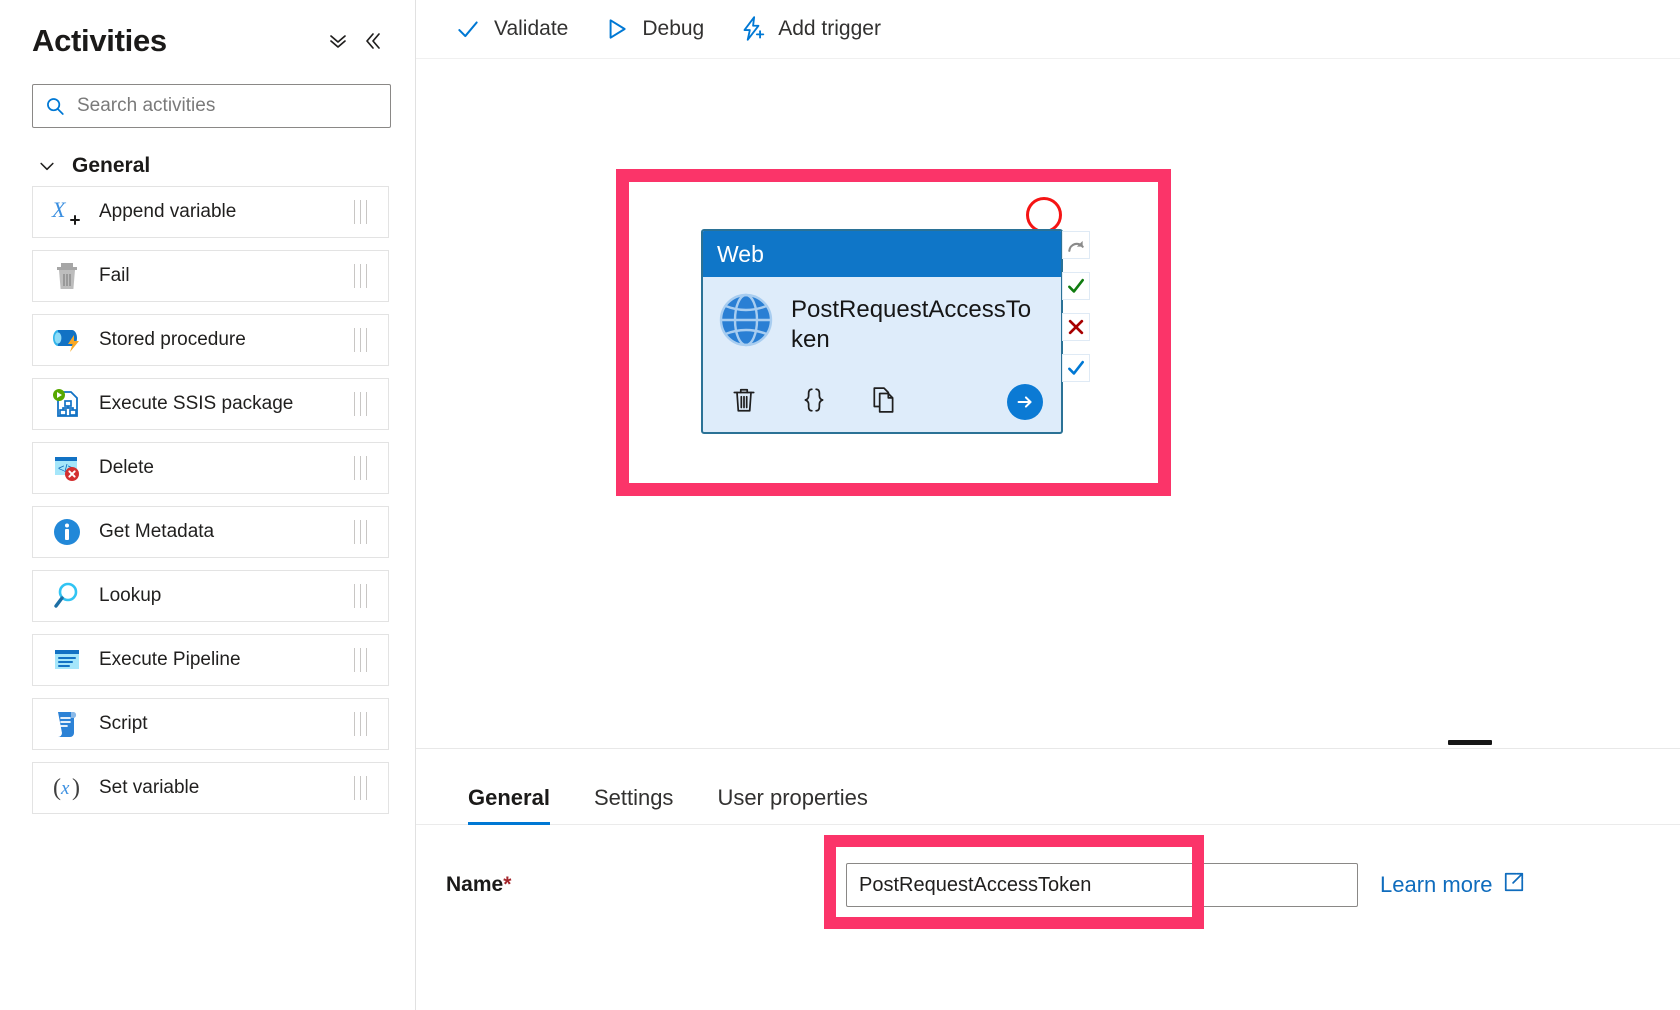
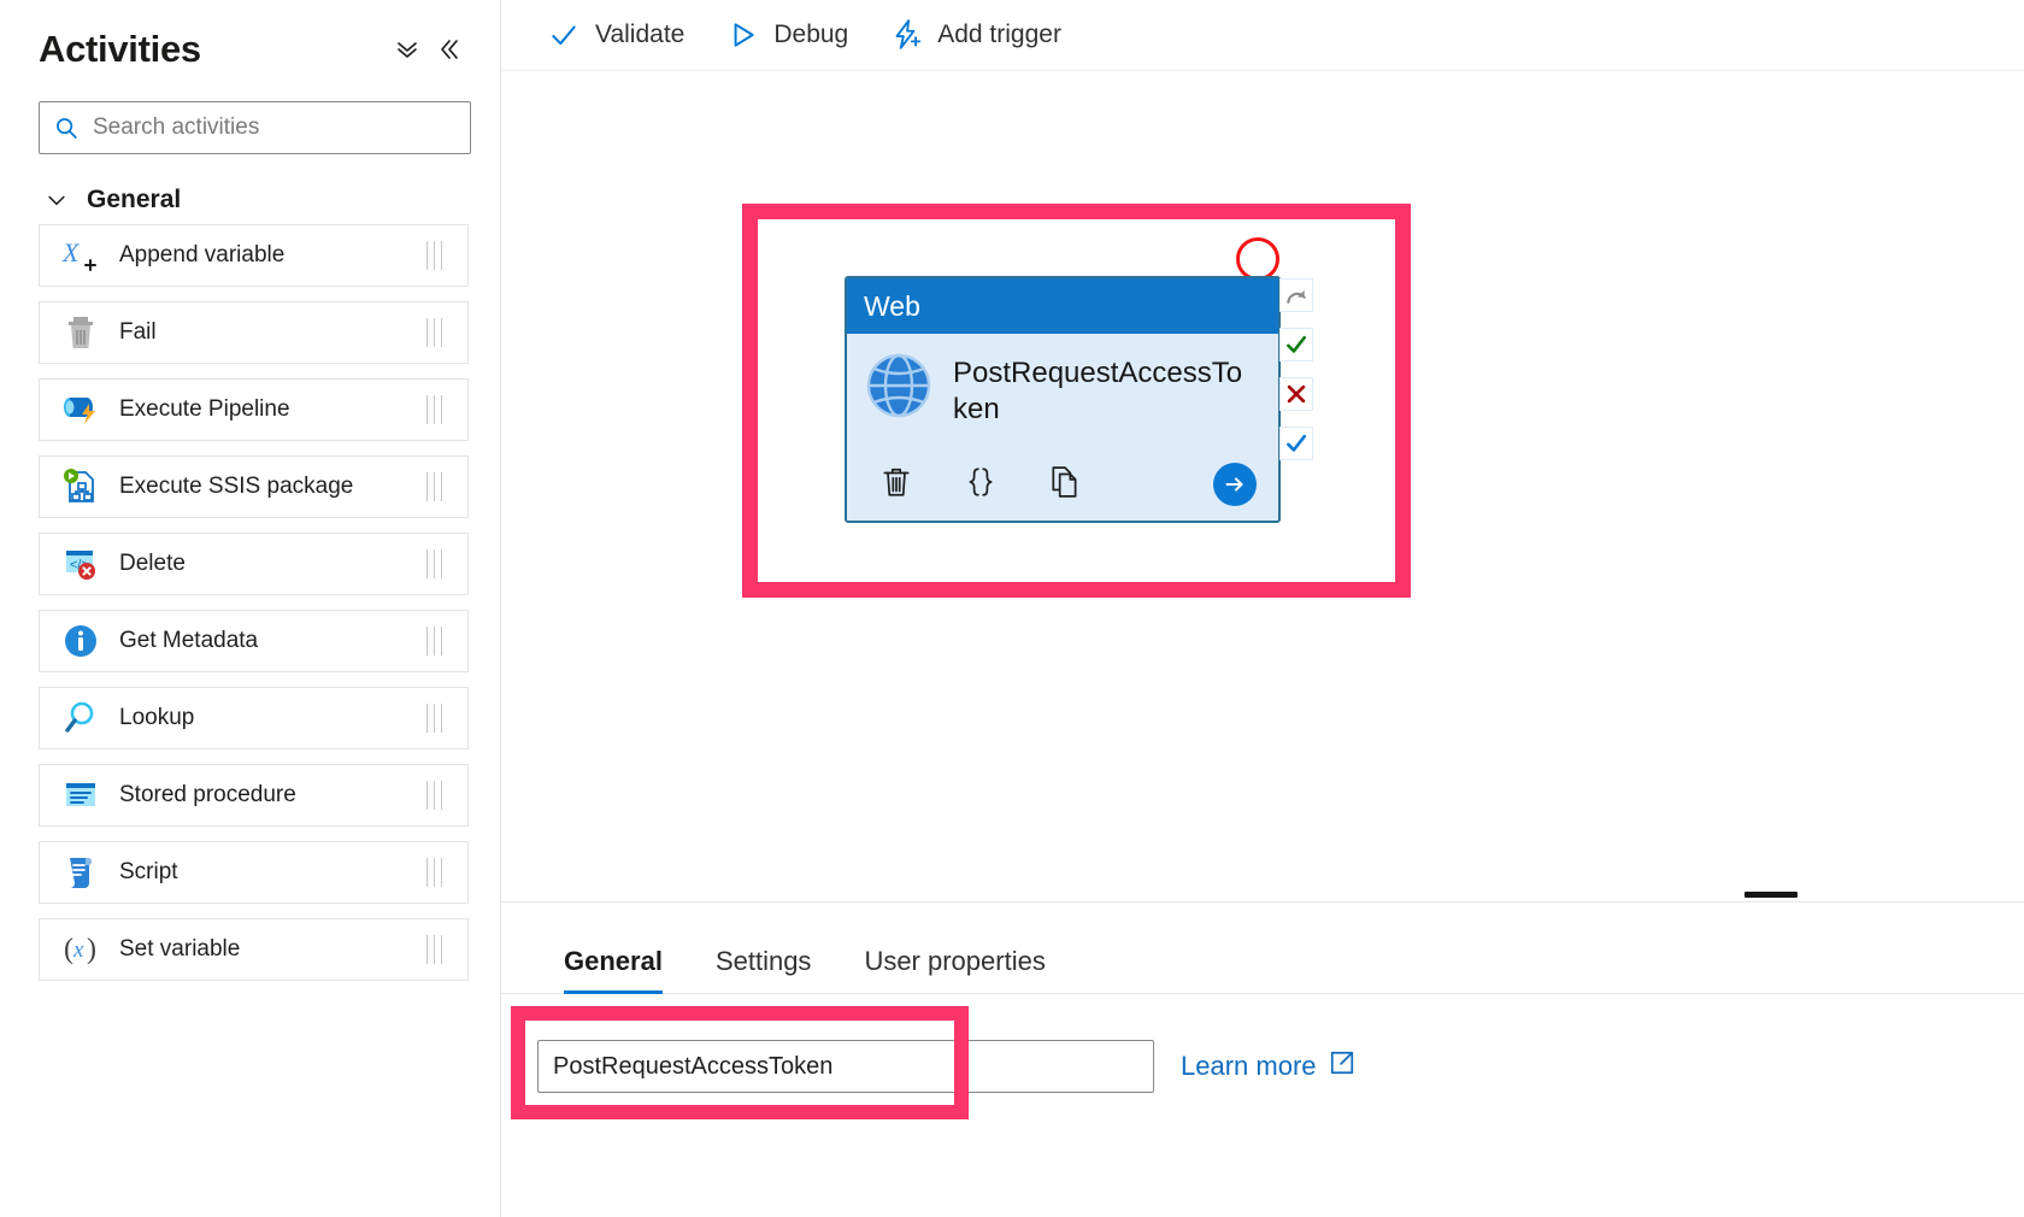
  Activities
  Search activities
  General
  X
  Append variable
  Fail
- Stored procedure
+ Execute Pipeline
  Execute SSIS package
  Delete
  Get Metadata
  Lookup
- Execute Pipeline
+ Stored procedure
  Script
  (
  x
  )
  Set variable
  Validate
  Debug
  Add trigger
  Web
  PostRequestAccessToken
  General
  Settings
  User properties
- Name*
  PostRequestAccessToken
  Learn more
